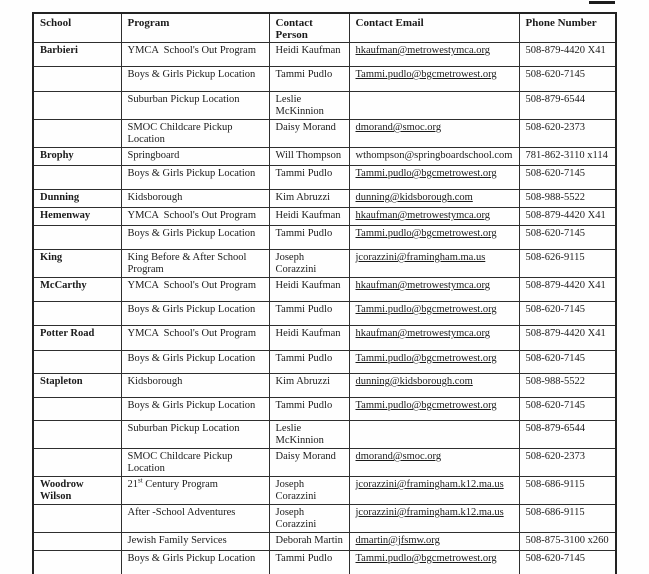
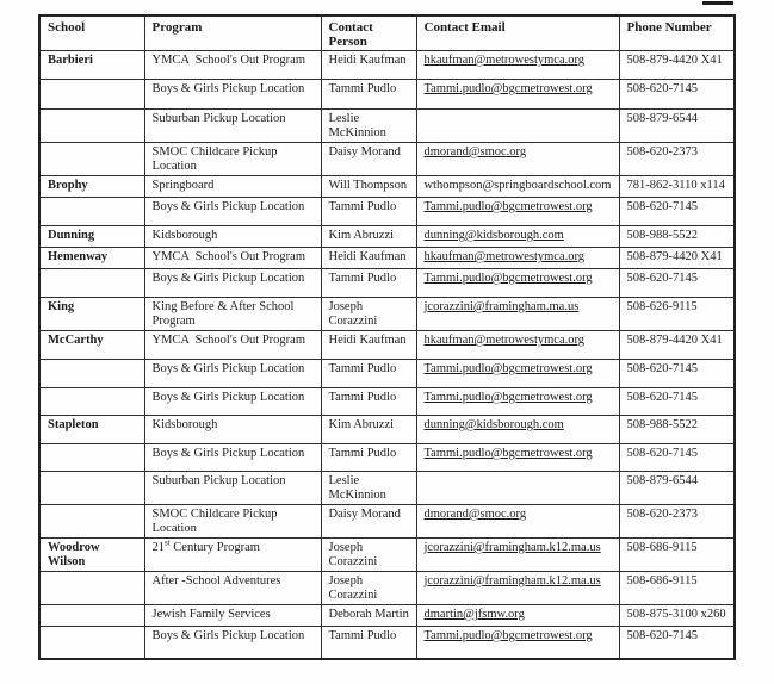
  School	Program	Contact Person	Contact Email	Phone Number
  Barbieri	YMCA School's Out Program	Heidi Kaufman	hkaufman@metrowestymca.org	508-879-4420 X41
  	Boys & Girls Pickup Location	Tammi Pudlo	Tammi.pudlo@bgcmetrowest.org	508-620-7145
  	Suburban Pickup Location	Leslie McKinnion		508-879-6544
  	SMOC Childcare Pickup Location	Daisy Morand	dmorand@smoc.org	508-620-2373
  Brophy	Springboard	Will Thompson	wthompson@springboardschool.com	781-862-3110 x114
  	Boys & Girls Pickup Location	Tammi Pudlo	Tammi.pudlo@bgcmetrowest.org	508-620-7145
  Dunning	Kidsborough	Kim Abruzzi	dunning@kidsborough.com	508-988-5522
  Hemenway	YMCA School's Out Program	Heidi Kaufman	hkaufman@metrowestymca.org	508-879-4420 X41
  	Boys & Girls Pickup Location	Tammi Pudlo	Tammi.pudlo@bgcmetrowest.org	508-620-7145
  King	King Before & After School Program	Joseph Corazzini	jcorazzini@framingham.ma.us	508-626-9115
  McCarthy	YMCA School's Out Program	Heidi Kaufman	hkaufman@metrowestymca.org	508-879-4420 X41
  	Boys & Girls Pickup Location	Tammi Pudlo	Tammi.pudlo@bgcmetrowest.org	508-620-7145
- Potter Road	YMCA School's Out Program	Heidi Kaufman	hkaufman@metrowestymca.org	508-879-4420 X41
  	Boys & Girls Pickup Location	Tammi Pudlo	Tammi.pudlo@bgcmetrowest.org	508-620-7145
  Stapleton	Kidsborough	Kim Abruzzi	dunning@kidsborough.com	508-988-5522
  	Boys & Girls Pickup Location	Tammi Pudlo	Tammi.pudlo@bgcmetrowest.org	508-620-7145
  	Suburban Pickup Location	Leslie McKinnion		508-879-6544
  	SMOC Childcare Pickup Location	Daisy Morand	dmorand@smoc.org	508-620-2373
  Woodrow Wilson	21st Century Program	Joseph Corazzini	jcorazzini@framingham.k12.ma.us	508-686-9115
  	After -School Adventures	Joseph Corazzini	jcorazzini@framingham.k12.ma.us	508-686-9115
  	Jewish Family Services	Deborah Martin	dmartin@jfsmw.org	508-875-3100 x260
  	Boys & Girls Pickup Location	Tammi Pudlo	Tammi.pudlo@bgcmetrowest.org	508-620-7145
